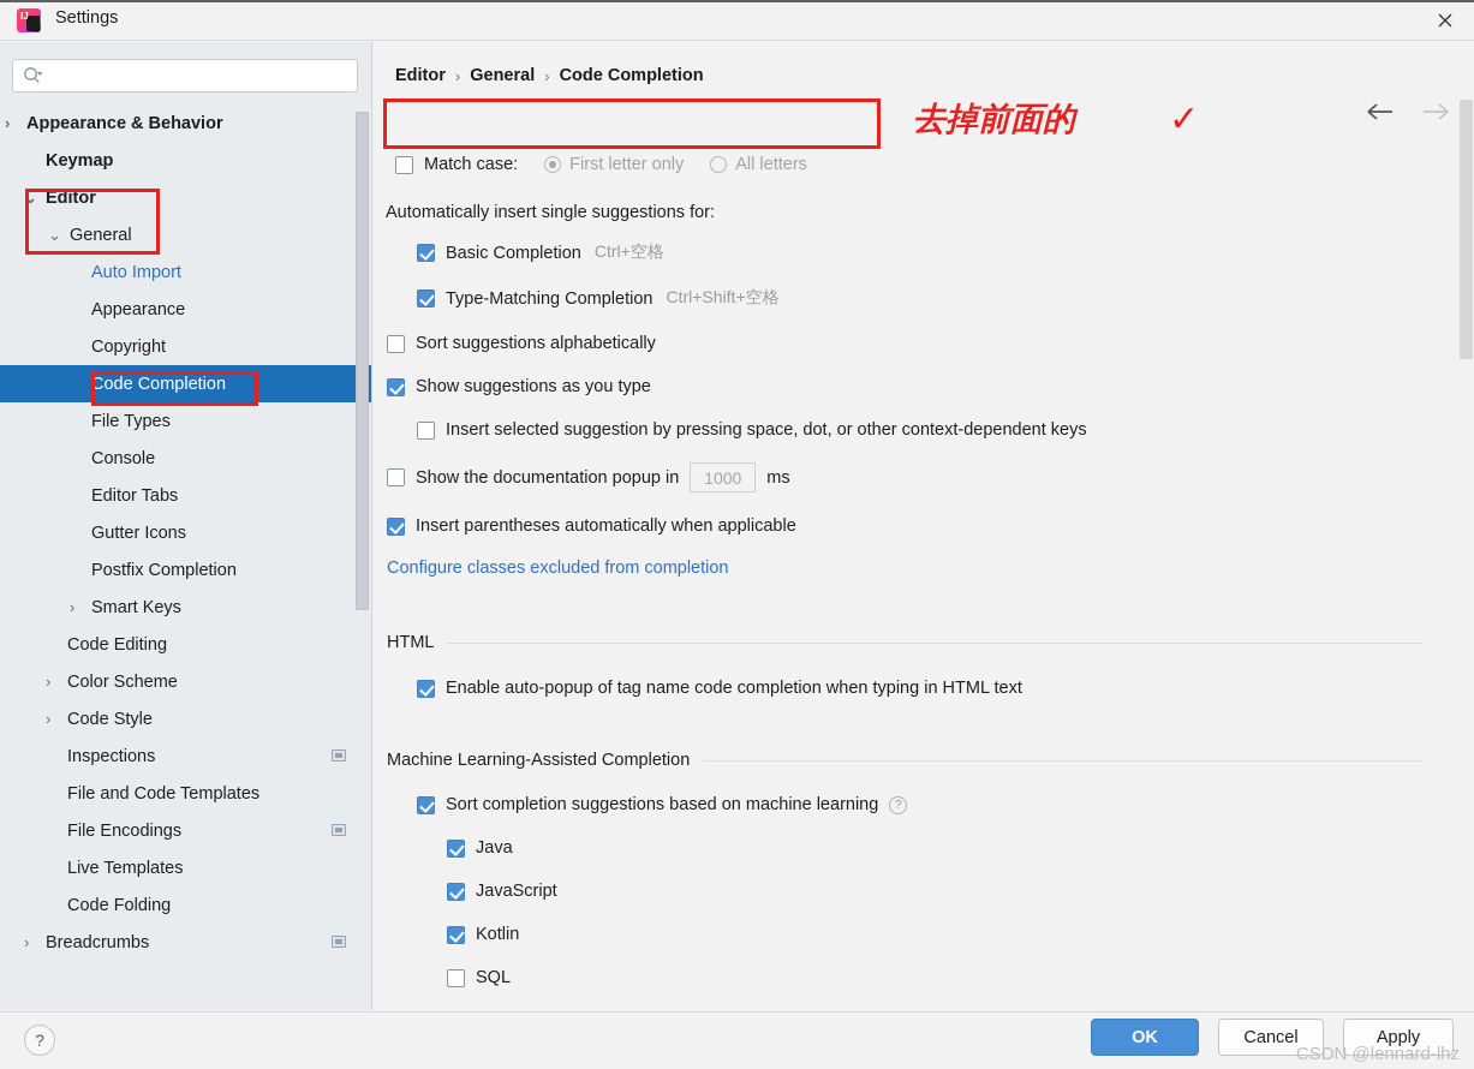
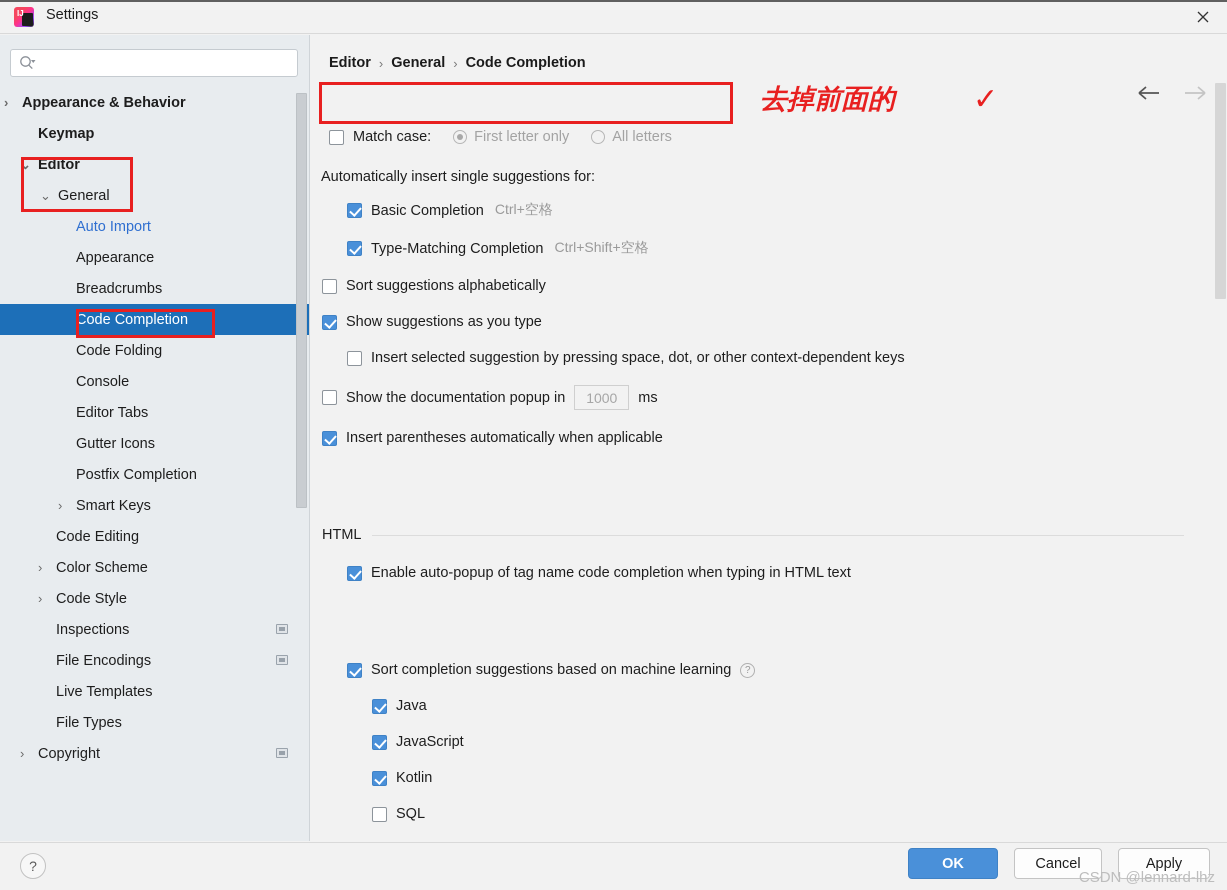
  Settings
  ›
  Appearance & Behavior
  Keymap
  ⌄
  Editor
  ⌄
  General
  Auto Import
  Appearance
- Copyright
+ Breadcrumbs
  Code Completion
- File Types
+ Code Folding
  Console
  Editor Tabs
  Gutter Icons
  Postfix Completion
  ›
  Smart Keys
  Code Editing
  ›
  Color Scheme
  ›
  Code Style
  Inspections
- File and Code Templates
  File Encodings
  Live Templates
- Code Folding
+ File Types
  ›
- Breadcrumbs
+ Copyright
  Editor
  ›
  General
  ›
  Code Completion
  Match case:
  First letter only
  All letters
  Automatically insert single suggestions for:
  Basic Completion
  Ctrl+空格
  Type-Matching Completion
  Ctrl+Shift+空格
  Sort suggestions alphabetically
  Show suggestions as you type
  Insert selected suggestion by pressing space, dot, or other context-dependent keys
  Show the documentation popup in
  1000
  ms
  Insert parentheses automatically when applicable
- Configure classes excluded from completion
  HTML
  Enable auto-popup of tag name code completion when typing in HTML text
- Machine Learning-Assisted Completion
  Sort completion suggestions based on machine learning
  ?
  Java
  JavaScript
  Kotlin
  SQL
  ?
  OK
  Cancel
  Apply
  去掉前面的
  ✓
  CSDN @lennard-lhz
